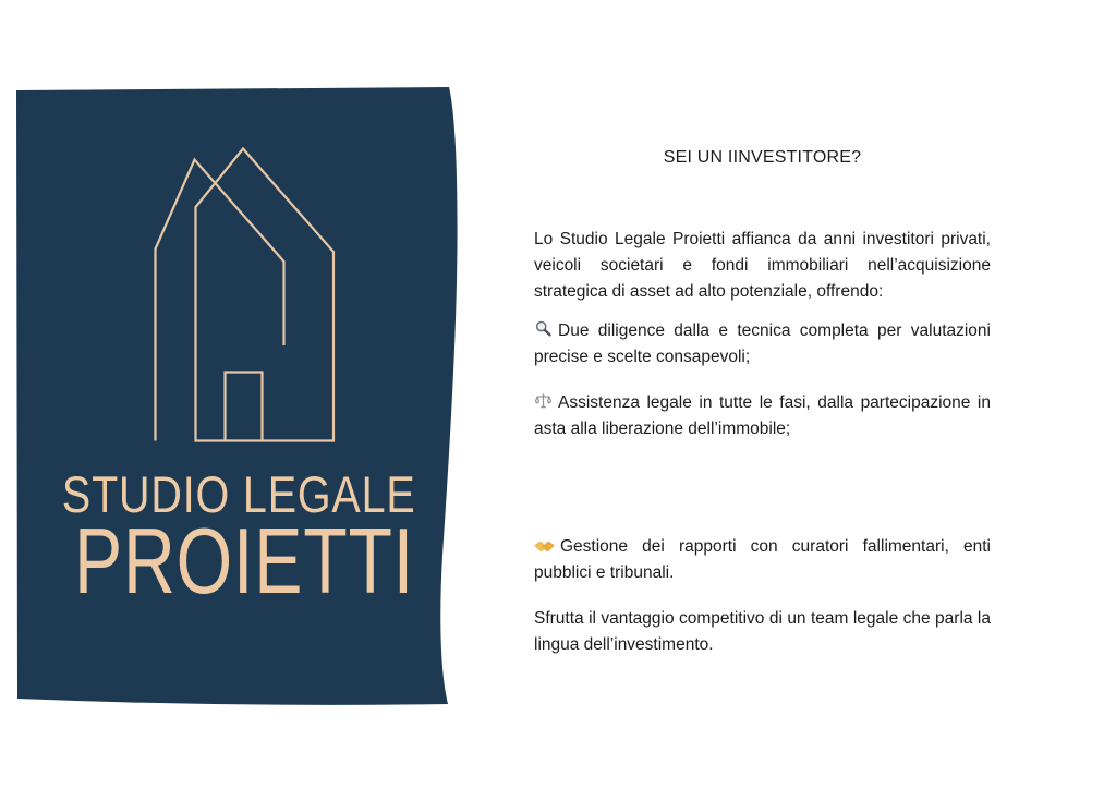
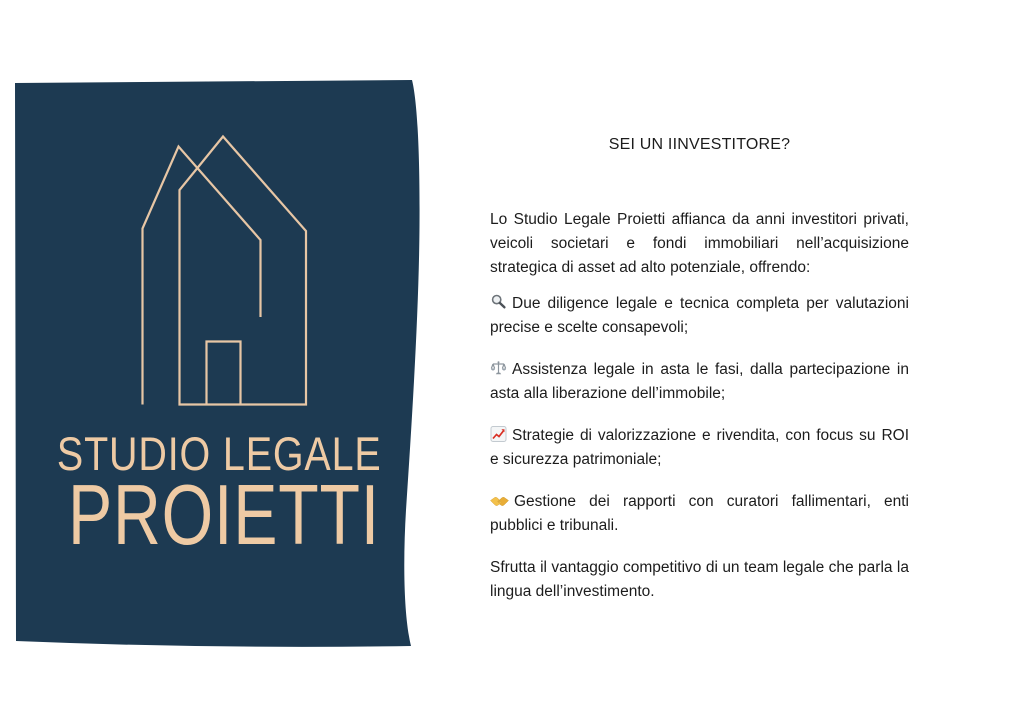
  STUDIO LEGALE
  PROIETTI
  SEI UN IINVESTITORE?
  Lo Studio Legale Proietti affianca da anni investitori privati, veicoli societari e fondi immobiliari nell’acquisizione strategica di asset ad alto potenziale, offrendo:
- Due diligence dalla e tecnica completa per valutazioni precise e scelte consapevoli;
+ Due diligence legale e tecnica completa per valutazioni precise e scelte consapevoli;
- Assistenza legale in tutte le fasi, dalla partecipazione in asta alla liberazione dell’immobile;
+ Assistenza legale in asta le fasi, dalla partecipazione in asta alla liberazione dell’immobile;
+ Strategie di valorizzazione e rivendita, con focus su ROI e sicurezza patrimoniale;
  Gestione dei rapporti con curatori fallimentari, enti pubblici e tribunali.
  Sfrutta il vantaggio competitivo di un team legale che parla la lingua dell’investimento.
